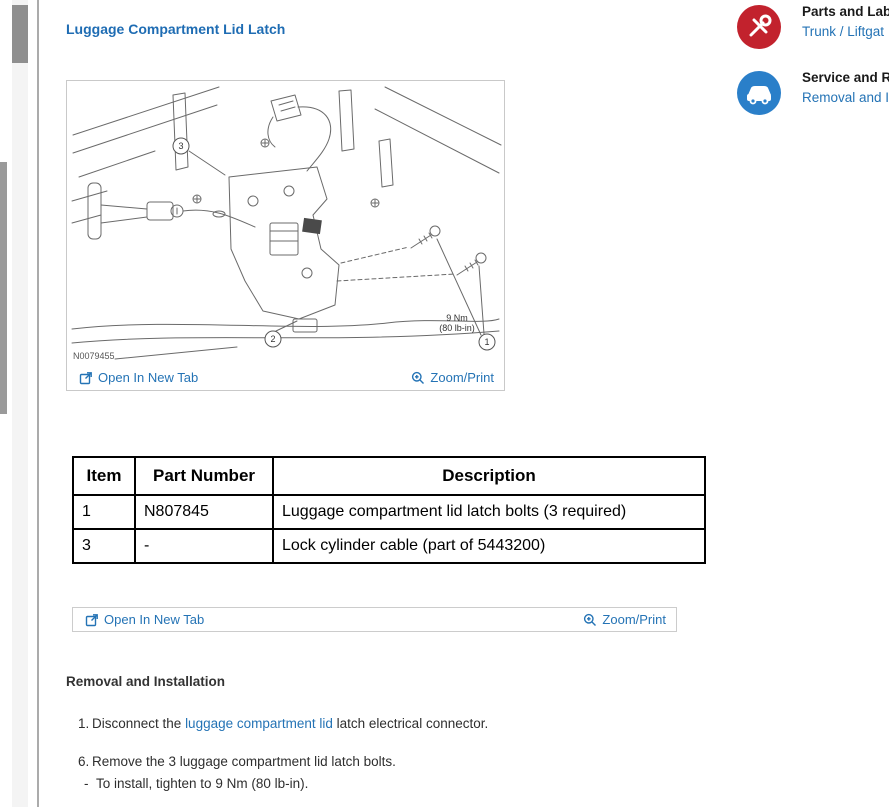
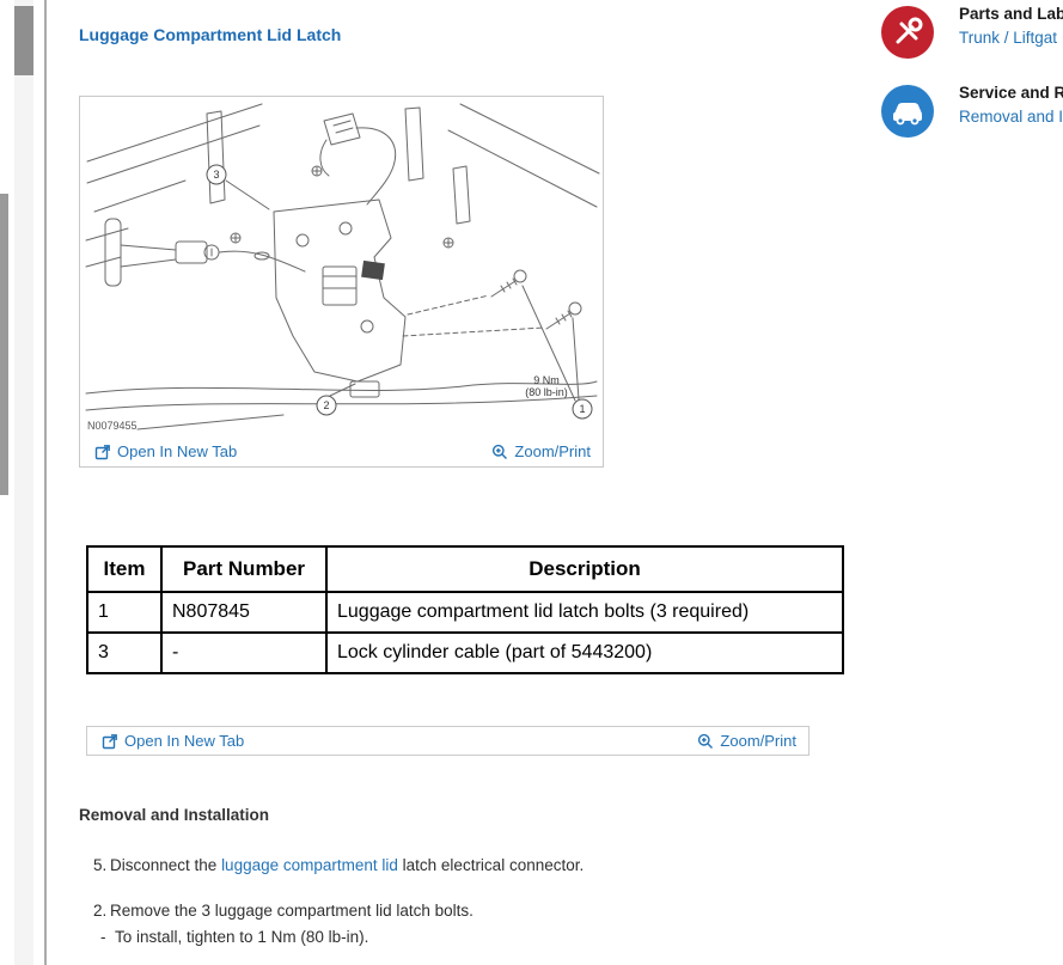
  Luggage Compartment Lid Latch
  3
  2
  1
  9 Nm
  (80 lb-in)
  N0079455
  Open In New Tab
  Zoom/Print
  Item	Part Number	Description
  1	N807845	Luggage compartment lid latch bolts (3 required)
  3	-	Lock cylinder cable (part of 5443200)
  Open In New Tab
  Zoom/Print
  Removal and Installation
- 1. Disconnect the luggage compartment lid latch electrical connector.
+ 5. Disconnect the luggage compartment lid latch electrical connector.
- 6. Remove the 3 luggage compartment lid latch bolts.
+ 2. Remove the 3 luggage compartment lid latch bolts.
- - To install, tighten to 9 Nm (80 lb-in).
+ - To install, tighten to 1 Nm (80 lb-in).
  Parts and Lab
  Trunk / Liftgat
  Service and R
  Removal and I
